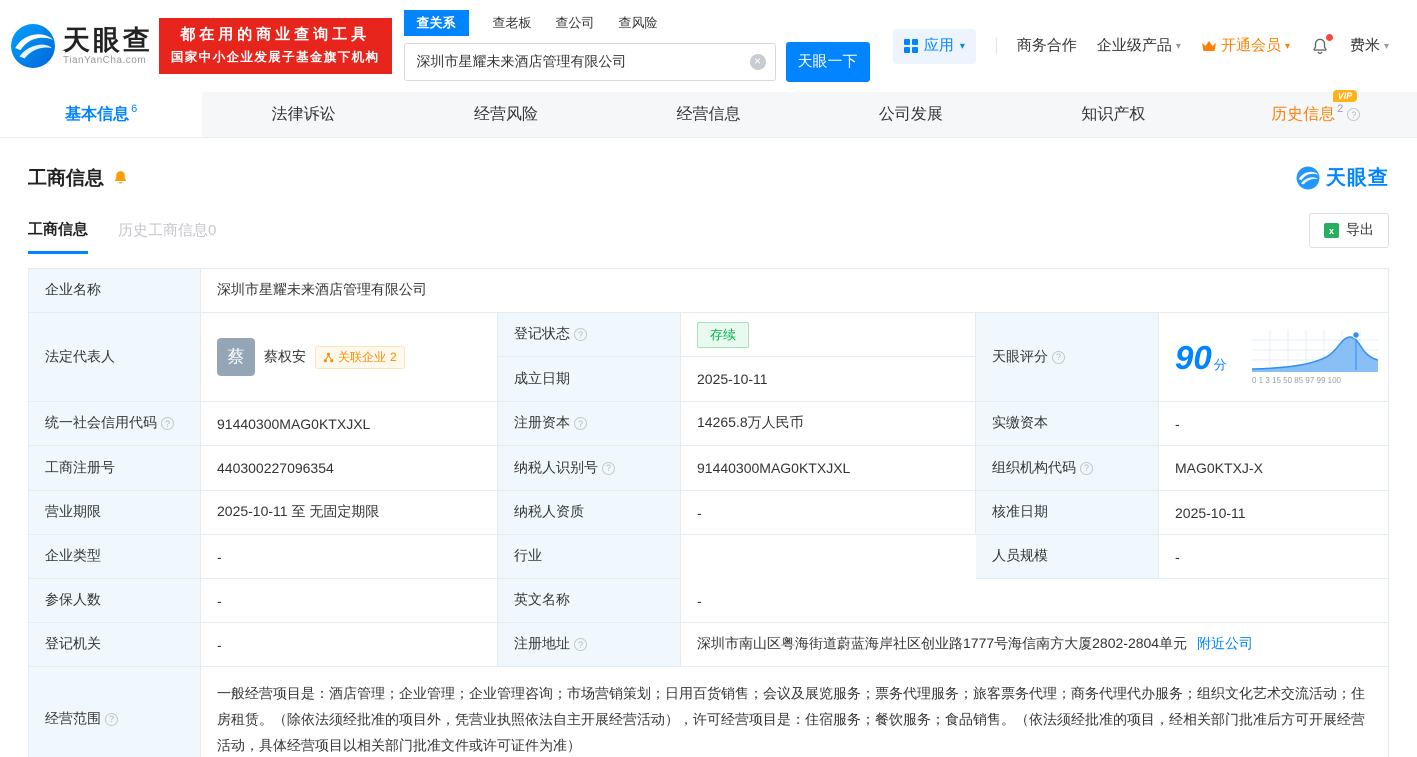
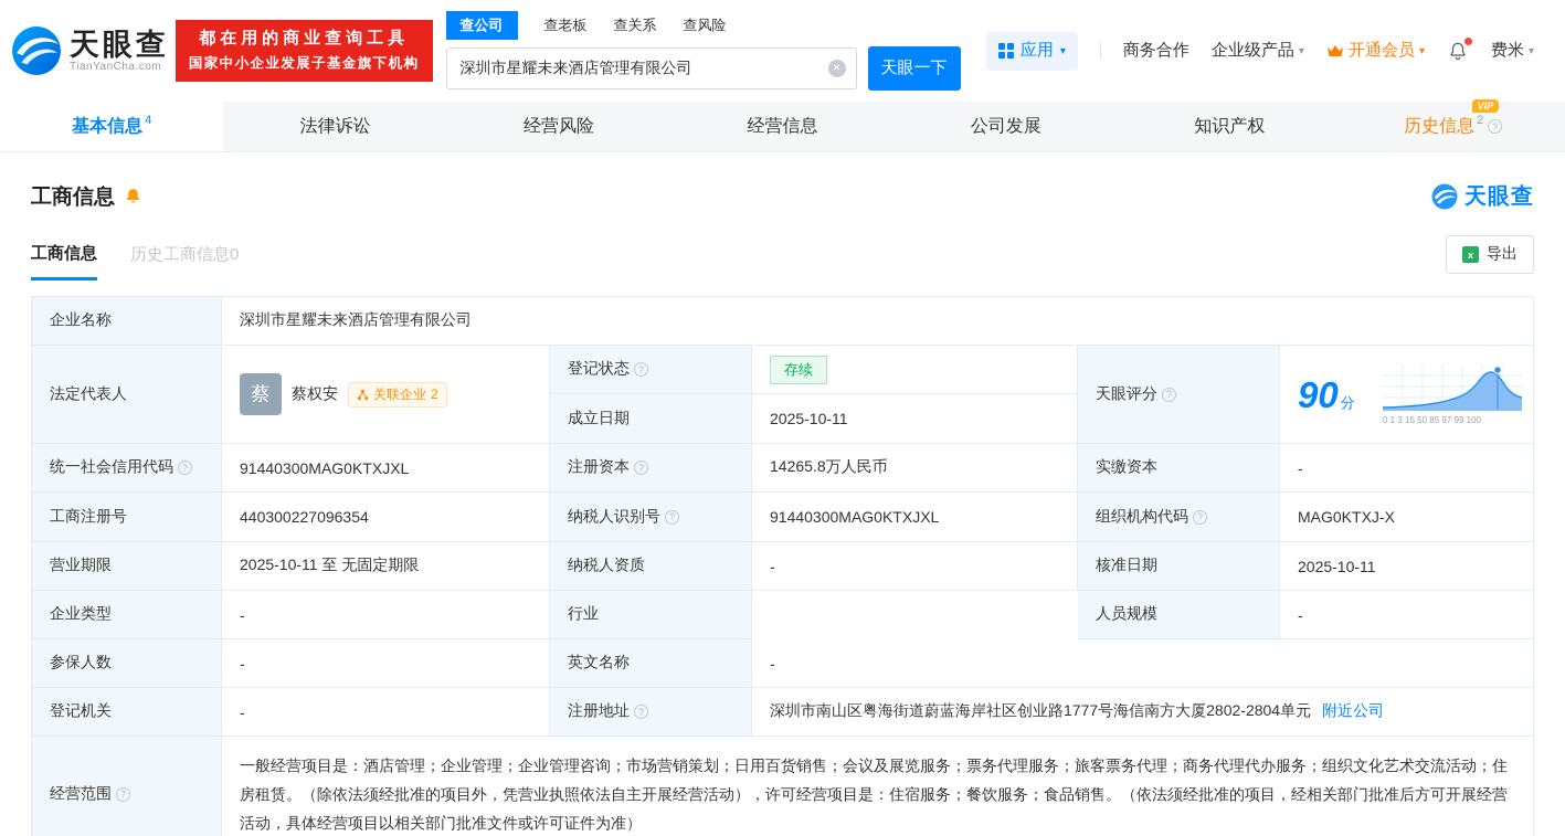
  天眼查
  TianYanCha.com
  都在用的商业查询工具
  国家中小企业发展子基金旗下机构
- 查关系
+ 查公司
  查老板
- 查公司
+ 查关系
  查风险
  深圳市星耀未来酒店管理有限公司
  ×
  天眼一下
  应用
  ▾
  商务合作
  企业级产品
  ▾
  开通会员
  ▾
  费米
  ▾
  基本信息
- 6
+ 4
  法律诉讼
  经营风险
  经营信息
  公司发展
  知识产权
  历史信息
  2
  VIP
  ?
  工商信息
  天眼查
  工商信息
  历史工商信息0
  x
  导出
  企业名称
  深圳市星耀未来酒店管理有限公司
  法定代表人
  蔡
  蔡权安
  关联企业
  2
  登记状态
  ?
  存续
  成立日期
  2025-10-11
  天眼评分
  ?
  90 分
  0 1 3 15 50 85 97 99 100
  统一社会信用代码
  ?
  91440300MAG0KTXJXL
  注册资本
  ?
  14265.8万人民币
  实缴资本
  -
  工商注册号
  440300227096354
  纳税人识别号
  ?
  91440300MAG0KTXJXL
  组织机构代码
  ?
  MAG0KTXJ-X
  营业期限
  2025-10-11 至 无固定期限
  纳税人资质
  -
  核准日期
  2025-10-11
  企业类型
  -
  行业
  人员规模
  -
  参保人数
  -
  英文名称
  -
  登记机关
  -
  注册地址
  ?
  深圳市南山区粤海街道蔚蓝海岸社区创业路1777号海信南方大厦2802-2804单元
  附近公司
  经营范围
  ?
  一般经营项目是：酒店管理；企业管理；企业管理咨询；市场营销策划；日用百货销售；会议及展览服务；票务代理服务；旅客票务代理；商务代理代办服务；组织文化艺术交流活动；住房租赁。（除依法须经批准的项目外，凭营业执照依法自主开展经营活动），许可经营项目是：住宿服务；餐饮服务；食品销售。（依法须经批准的项目，经相关部门批准后方可开展经营活动，具体经营项目以相关部门批准文件或许可证件为准）
